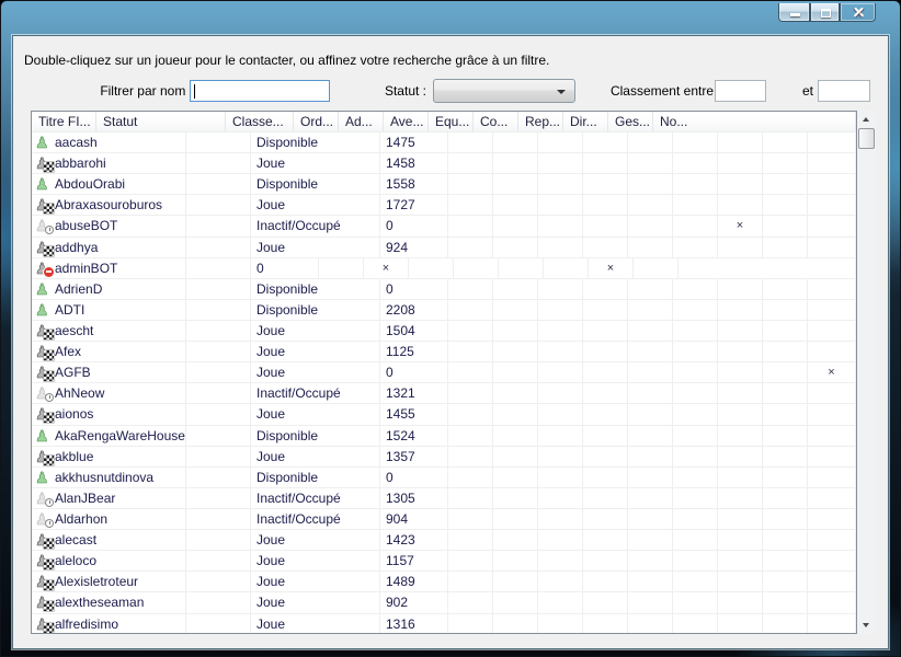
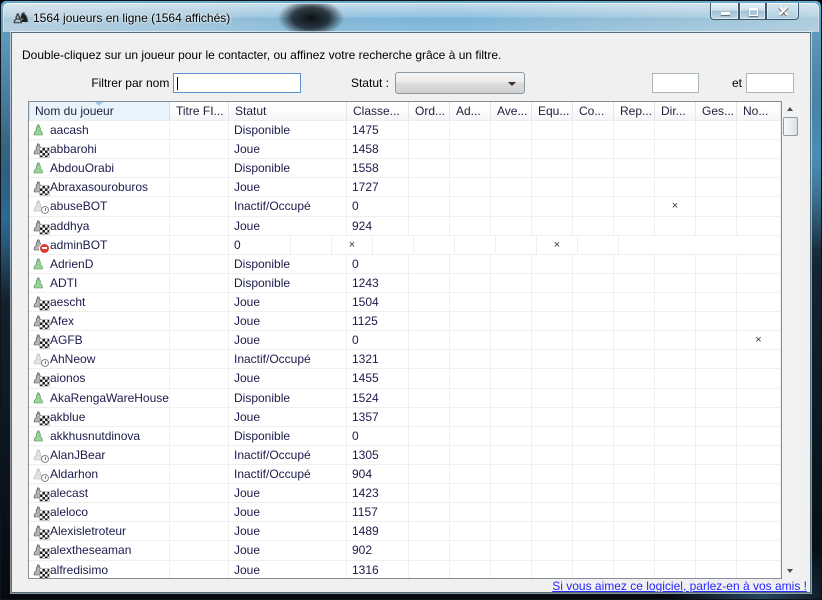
+ ♙
+ ♞
+ 1564 joueurs en ligne (1564 affichés)
  Double-cliquez sur un joueur pour le contacter, ou affinez votre recherche grâce à un filtre.
  Filtrer par nom
  Statut :
- Classement entre
  et
+ Nom du joueur
  Titre FI...
  Statut
  Classe...
  Ord...
  Ad...
  Ave...
  Equ...
  Co...
  Rep...
  Dir...
  Ges...
  No...
  ♟
  aacash
  Disponible
  1475
  ♟
  abbarohi
  Joue
  1458
  ♟
  AbdouOrabi
  Disponible
  1558
  ♟
  Abraxasouroburos
  Joue
  1727
  ♟
  abuseBOT
  Inactif/Occupé
  0
  ×
  ♟
  addhya
  Joue
  924
  ♟
  adminBOT
  0
  ×
  ×
  ♟
  AdrienD
  Disponible
  0
  ♟
  ADTI
  Disponible
- 2208
+ 1243
  ♟
  aescht
  Joue
  1504
  ♟
  Afex
  Joue
  1125
  ♟
  AGFB
  Joue
  0
  ×
  ♟
  AhNeow
  Inactif/Occupé
  1321
  ♟
  aionos
  Joue
  1455
  ♟
  AkaRengaWareHouse
  Disponible
  1524
  ♟
  akblue
  Joue
  1357
  ♟
  akkhusnutdinova
  Disponible
  0
  ♟
  AlanJBear
  Inactif/Occupé
  1305
  ♟
  Aldarhon
  Inactif/Occupé
  904
  ♟
  alecast
  Joue
  1423
  ♟
  aleloco
  Joue
  1157
  ♟
  Alexisletroteur
  Joue
  1489
  ♟
  alextheseaman
  Joue
  902
  ♟
  alfredisimo
  Joue
  1316
+ Si vous aimez ce logiciel, parlez-en à vos amis !
